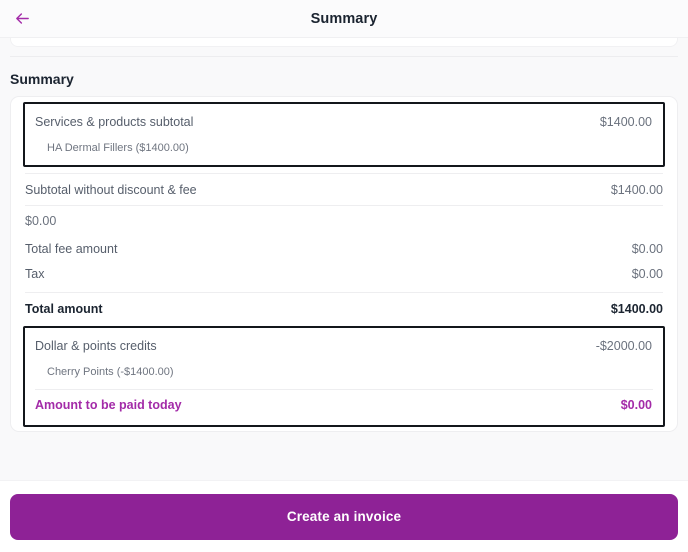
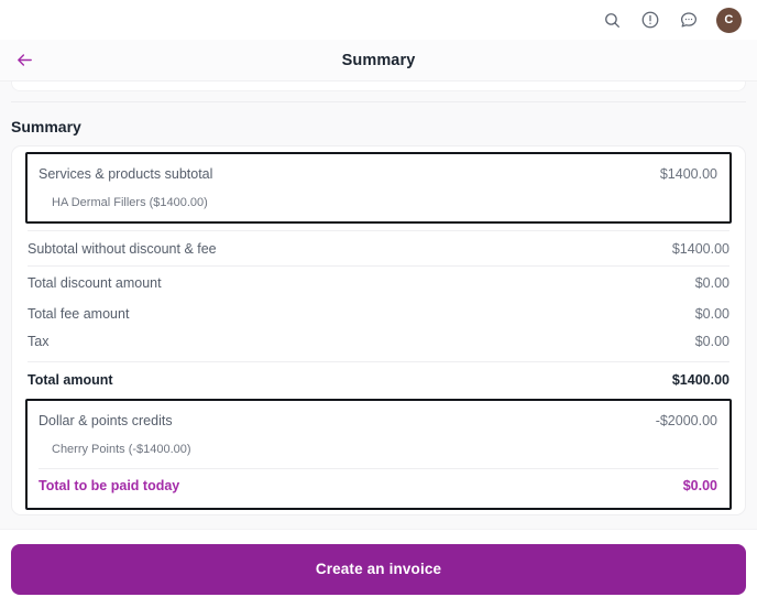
+ C
  Summary
  Summary
  Services & products subtotal
  $1400.00
  HA Dermal Fillers ($1400.00)
  Subtotal without discount & fee
  $1400.00
+ Total discount amount
  $0.00
  Total fee amount
  $0.00
  Tax
  $0.00
  Total amount
  $1400.00
  Dollar & points credits
  -$2000.00
  Cherry Points (-$1400.00)
- Amount to be paid today
+ Total to be paid today
  $0.00
  Create an invoice
